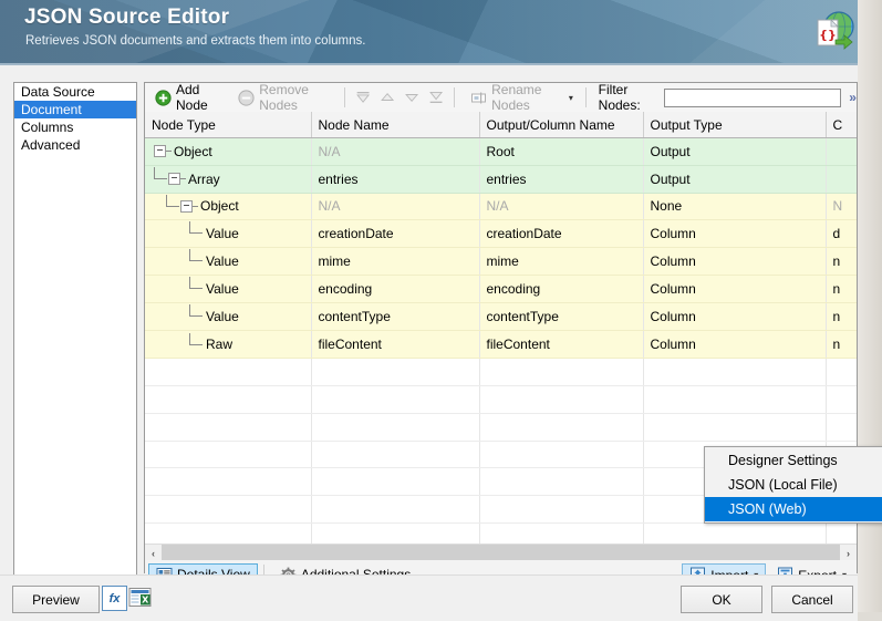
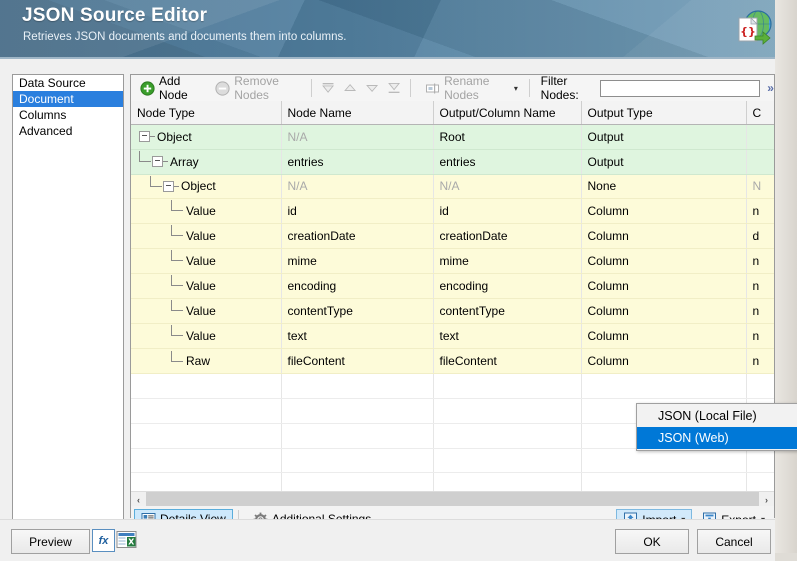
  JSON Source Editor
- Retrieves JSON documents and extracts them into columns.
+ Retrieves JSON documents and documents them into columns.
  {}
  Data Source
  Document Designer
  Columns
  Advanced
  Add Node
  Remove Nodes
  Rename Nodes
  ▾
  Filter Nodes:
  »
  Node Type	Node Name	Output/Column Name	Output Type	C
  Object	N/A	Root	Output
  Array	entries	entries	Output
  Object	N/A	N/A	None	N
+ Value	id	id	Column	n
  Value	creationDate	creationDate	Column	d
  Value	mime	mime	Column	n
  Value	encoding	encoding	Column	n
  Value	contentType	contentType	Column	n
+ Value	text	text	Column	n
  Raw	fileContent	fileContent	Column	n
  ‹
  ›
- Designer Settings
  JSON (Local File)
  JSON (Web)
  Preview
  fx
  X
  OK
  Cancel
